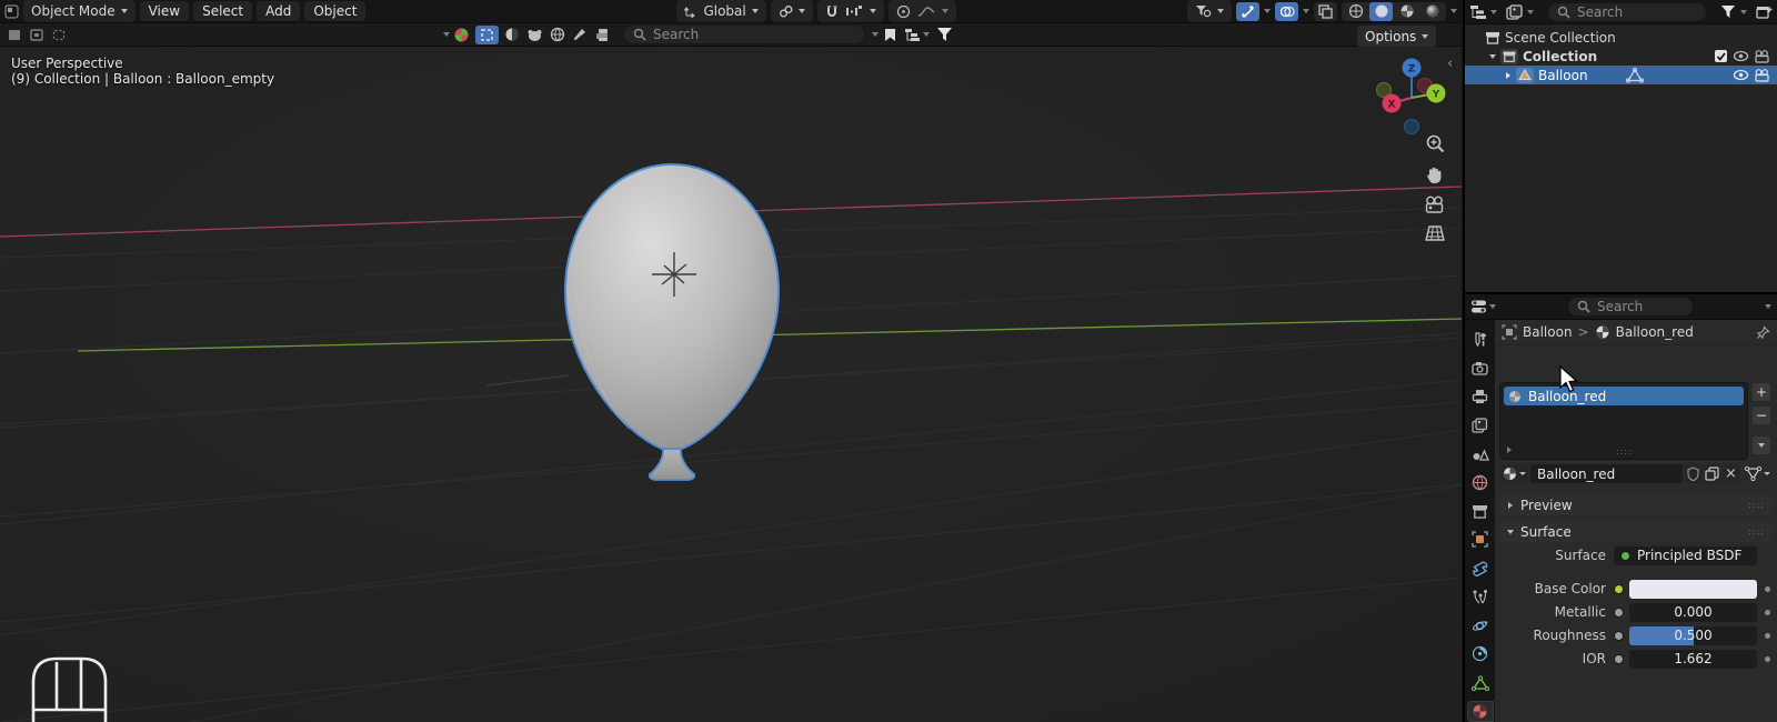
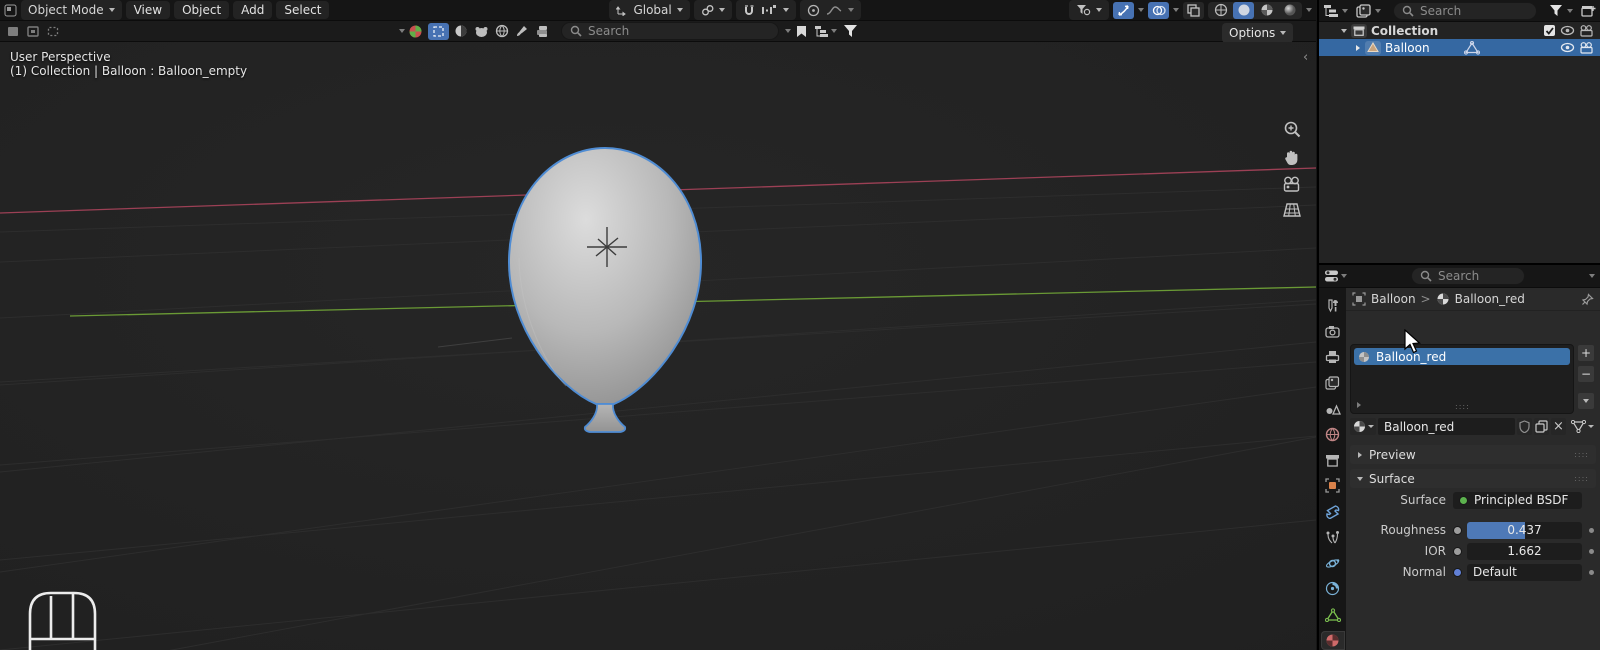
  Object Mode
  View
- Select
+ Object
  Add
- Object
+ Select
  Global
  Search
  Options
  User Perspective
- (9) Collection | Balloon : Balloon_empty
+ (1) Collection | Balloon : Balloon_empty
- Z
- X
- Y
  ‹
  Search
- Scene Collection
  Collection
  Balloon
  Search
  Balloon
  >
  Balloon_red
  Balloon_red
  ::::
  +
  −
  Balloon_red
  ×
  Preview
  ::::
  Surface
  ::::
  Surface
  Principled BSDF
- Base Color
- Metallic
- 0.000
  Roughness
- 0.500
+ 0.437
  IOR
  1.662
+ Normal
+ Default
